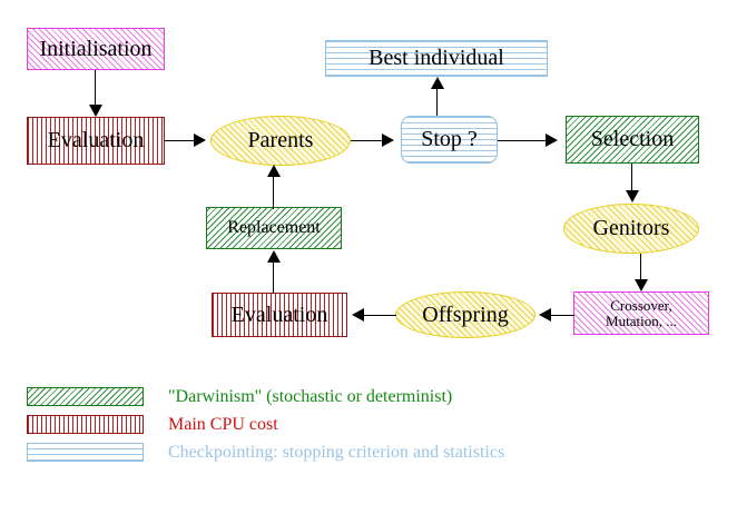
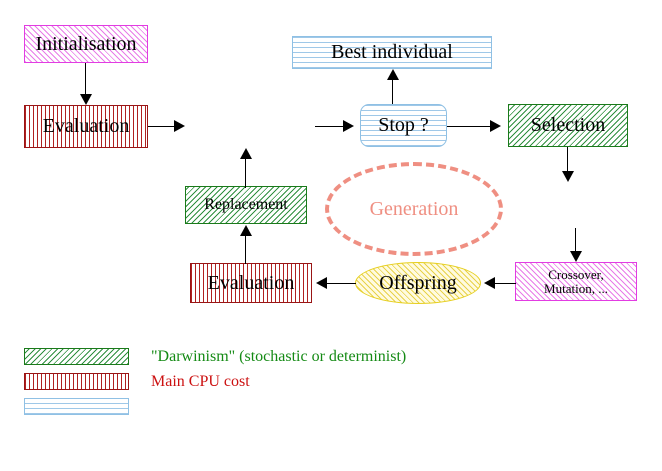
  Initialisation
  Evaluation
- Parents
  Best individual
  Stop ?
  Selection
- Genitors
  Crossover,
  Mutation, ...
  Offspring
  Evaluation
  Replacement
+ Generation
  "Darwinism" (stochastic or determinist)
  Main CPU cost
- Checkpointing: stopping criterion and statistics
